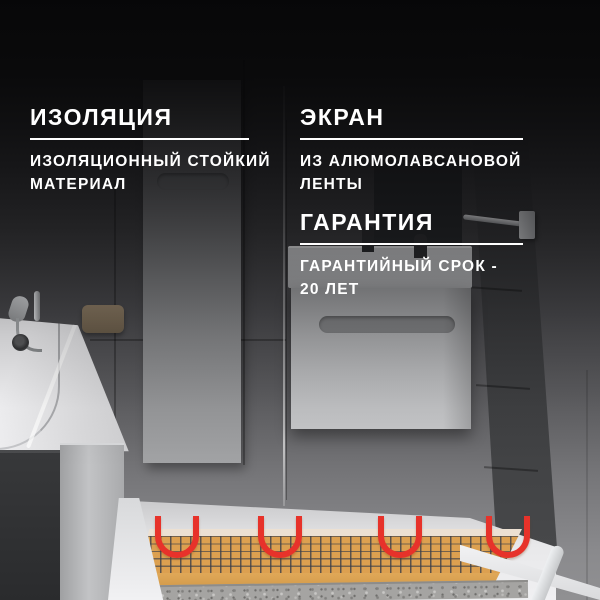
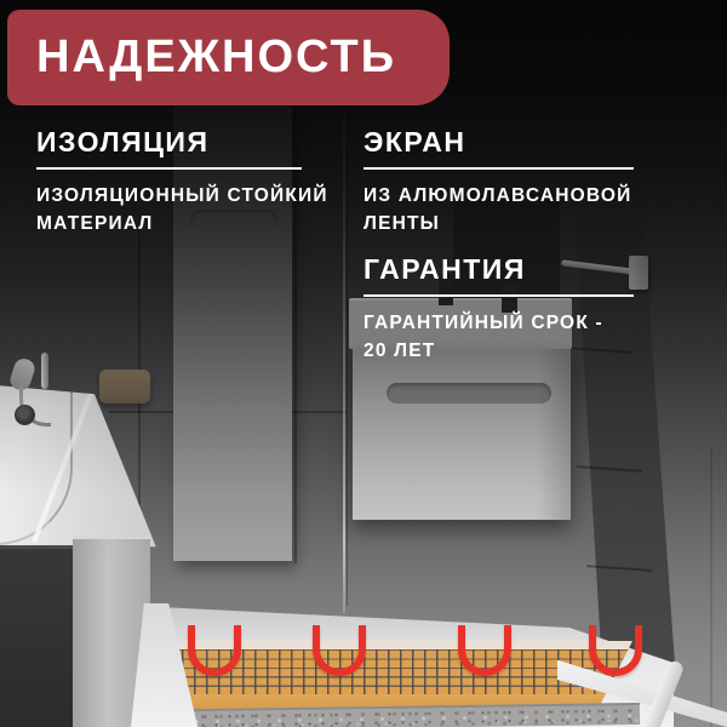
+ НАДЕЖНОСТЬ
  ИЗОЛЯЦИЯ
  ИЗОЛЯЦИОННЫЙ СТОЙКИЙ
  МАТЕРИАЛ
  ЭКРАН
  ИЗ АЛЮМОЛАВСАНОВОЙ
  ЛЕНТЫ
  ГАРАНТИЯ
  ГАРАНТИЙНЫЙ СРОК -
  20 ЛЕТ
